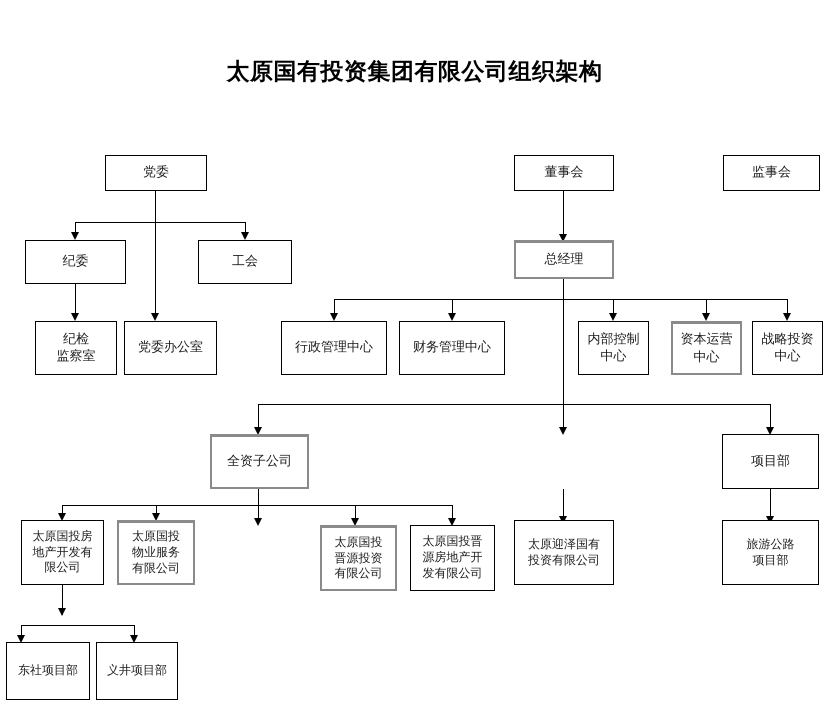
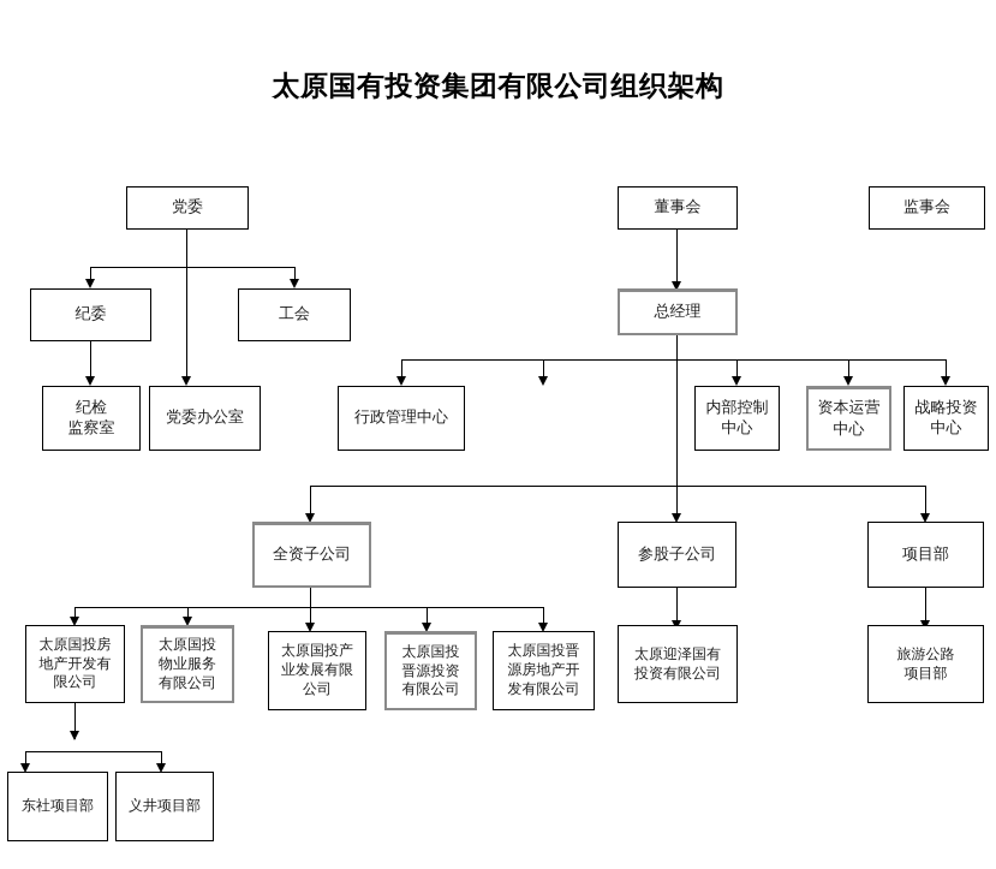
  太原国有投资集团有限公司组织架构
  党委
  董事会
  监事会
  纪委
  工会
  总经理
  纪检
  监察室
  党委办公室
  行政管理中心
- 财务管理中心
  内部控制
  中心
  资本运营
  中心
  战略投资
  中心
  全资子公司
+ 参股子公司
  项目部
  太原国投房
  地产开发有
  限公司
  太原国投
  物业服务
  有限公司
+ 太原国投产
+ 业发展有限
+ 公司
  太原国投
  晋源投资
  有限公司
  太原国投晋
  源房地产开
  发有限公司
  太原迎泽国有
  投资有限公司
  旅游公路
  项目部
  东社项目部
  义井项目部
